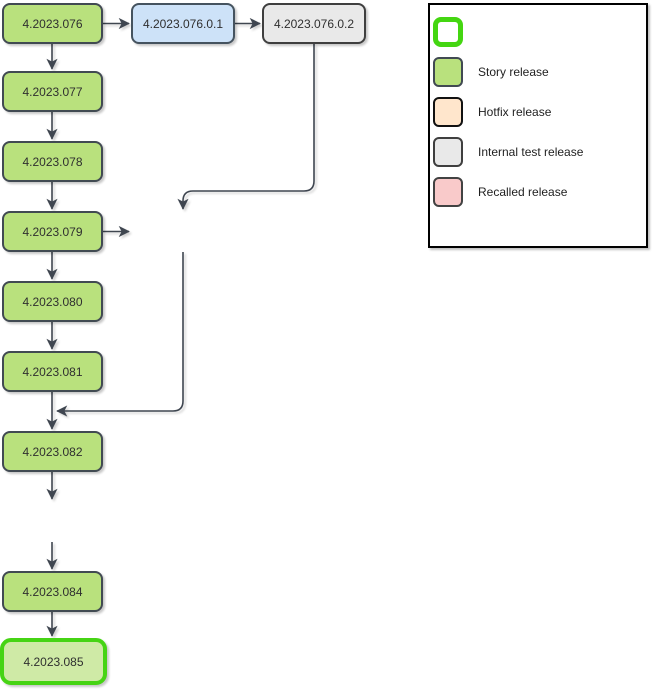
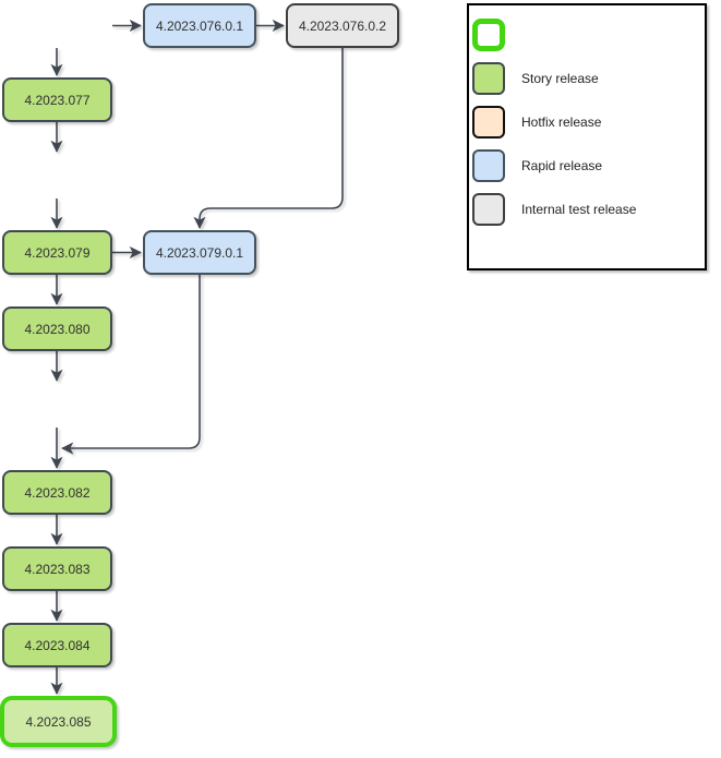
- 4.2023.076
  4.2023.076.0.1
  4.2023.076.0.2
  4.2023.077
- 4.2023.078
  4.2023.079
+ 4.2023.079.0.1
  4.2023.080
- 4.2023.081
  4.2023.082
+ 4.2023.083
  4.2023.084
  4.2023.085
  Story release
  Hotfix release
+ Rapid release
  Internal test release
- Recalled release
